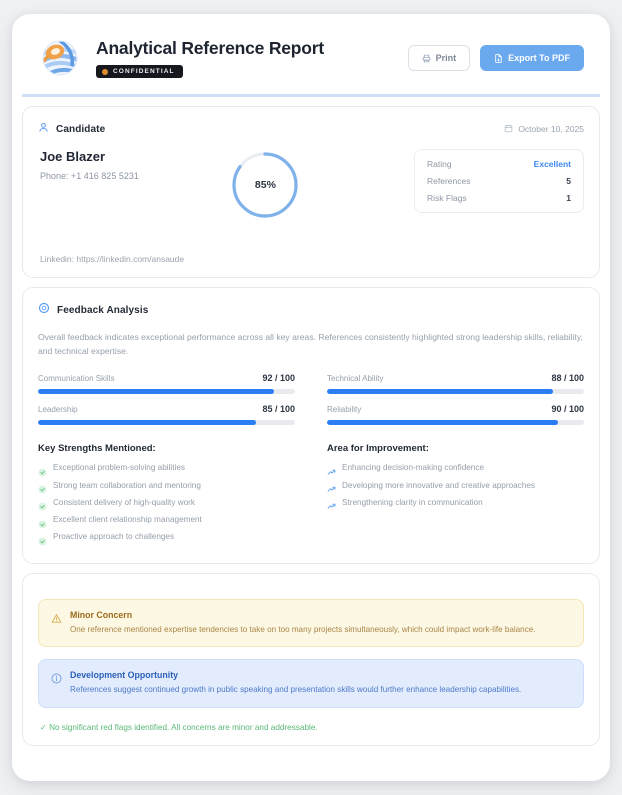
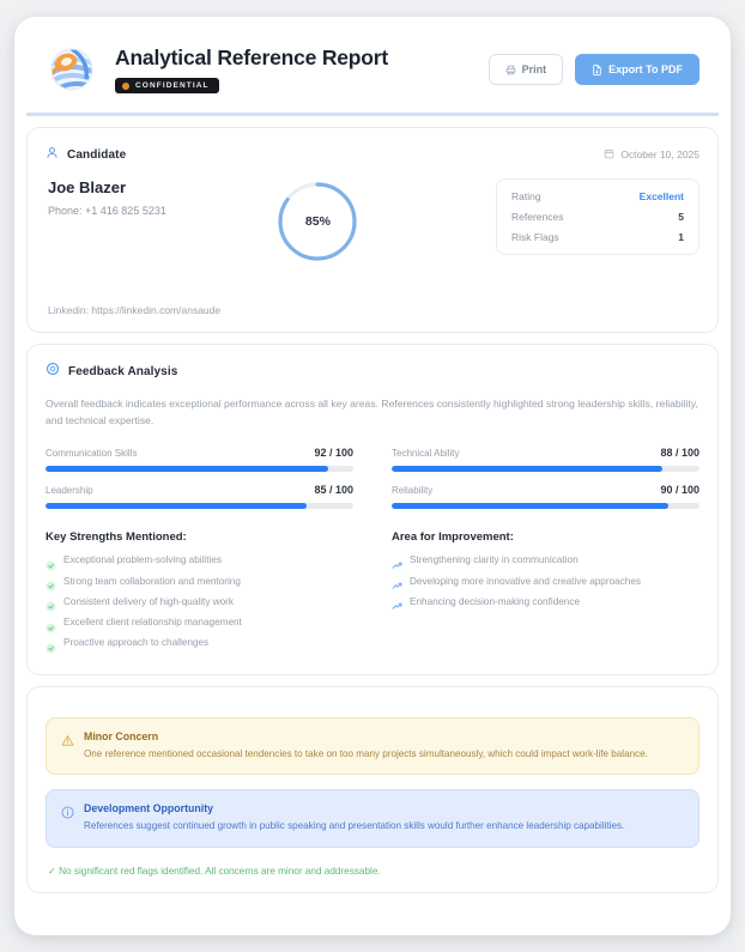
  Analytical Reference Report
  Print
  Export To PDF
  Candidate
  October 10, 2025
  Joe Blazer
  Phone: +1 416 825 5231
  85%
  Rating
  Excellent
  References
  5
  Risk Flags
  1
  Linkedin: https://linkedin.com/ansaude
  Feedback Analysis
  Overall feedback indicates exceptional performance across all key areas. References consistently highlighted strong leadership skills, reliability, and technical expertise.
  Communication Skills
  92 / 100
  Technical Ability
  88 / 100
  Leadership
  85 / 100
  Reliability
  90 / 100
  Key Strengths Mentioned:
  Exceptional problem-solving abilities
  Strong team collaboration and mentoring
  Consistent delivery of high-quality work
  Excellent client relationship management
  Proactive approach to challenges
  Area for Improvement:
- Enhancing decision-making confidence
+ Strengthening clarity in communication
  Developing more innovative and creative approaches
- Strengthening clarity in communication
+ Enhancing decision-making confidence
  Minor Concern
- One reference mentioned expertise tendencies to take on too many projects simultaneously, which could impact work-life balance.
+ One reference mentioned occasional tendencies to take on too many projects simultaneously, which could impact work-life balance.
  Development Opportunity
  References suggest continued growth in public speaking and presentation skills would further enhance leadership capabilities.
  ✓ No significant red flags identified. All concerns are minor and addressable.
